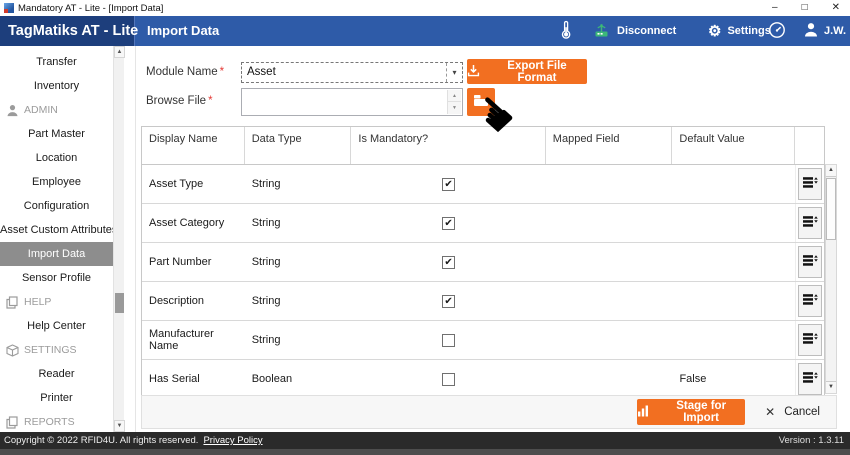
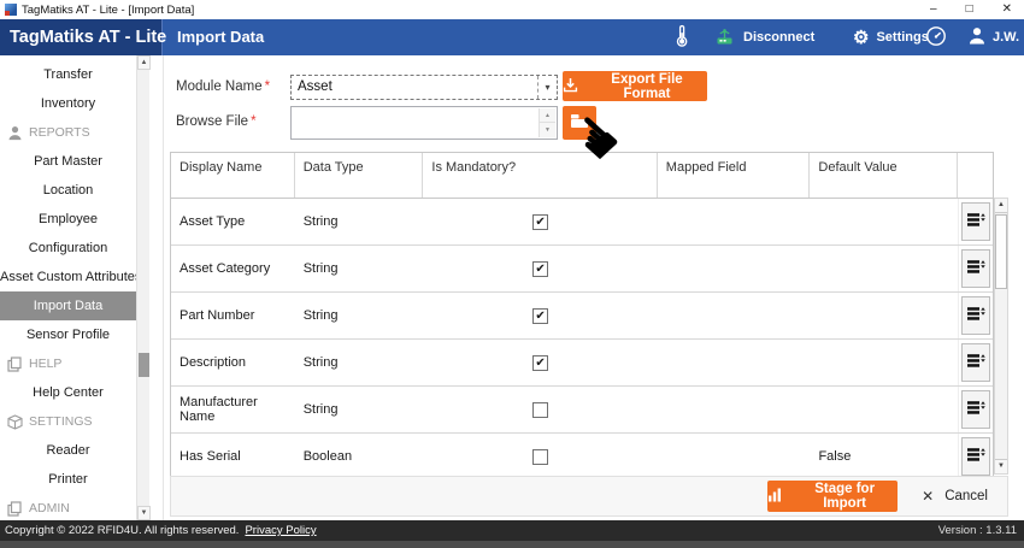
- Mandatory AT - Lite - [Import Data]
+ TagMatiks AT - Lite - [Import Data]
  –
  □
  ✕
  TagMatiks AT - Lite
  Import Data
  Disconnect
  ⚙
  Settings
  J.W.
  Transfer
  Inventory
- ADMIN
+ REPORTS
  Part Master
  Location
  Employee
  Configuration
  Asset Custom Attribute
  Import Data
  Sensor Profile
  HELP
  Help Center
  SETTINGS
  Reader
  Printer
- REPORTS
+ ADMIN
  Module Name *
  Asset
  ▾
  Export File Format
  Browse File *
  Display Name
  Data Type
  Is Mandatory?
  Mapped Field
  Default Value
  Asset Type
  String
  ✔
  Asset Category
  String
  ✔
  Part Number
  String
  ✔
  Description
  String
  ✔
  Manufacturer Name
  String
  Has Serial
  Boolean
  False
  Stage for Import
  ✕
  Cancel
  Copyright © 2022 RFID4U. All rights reserved.
  Privacy Policy
  Version : 1.3.11
